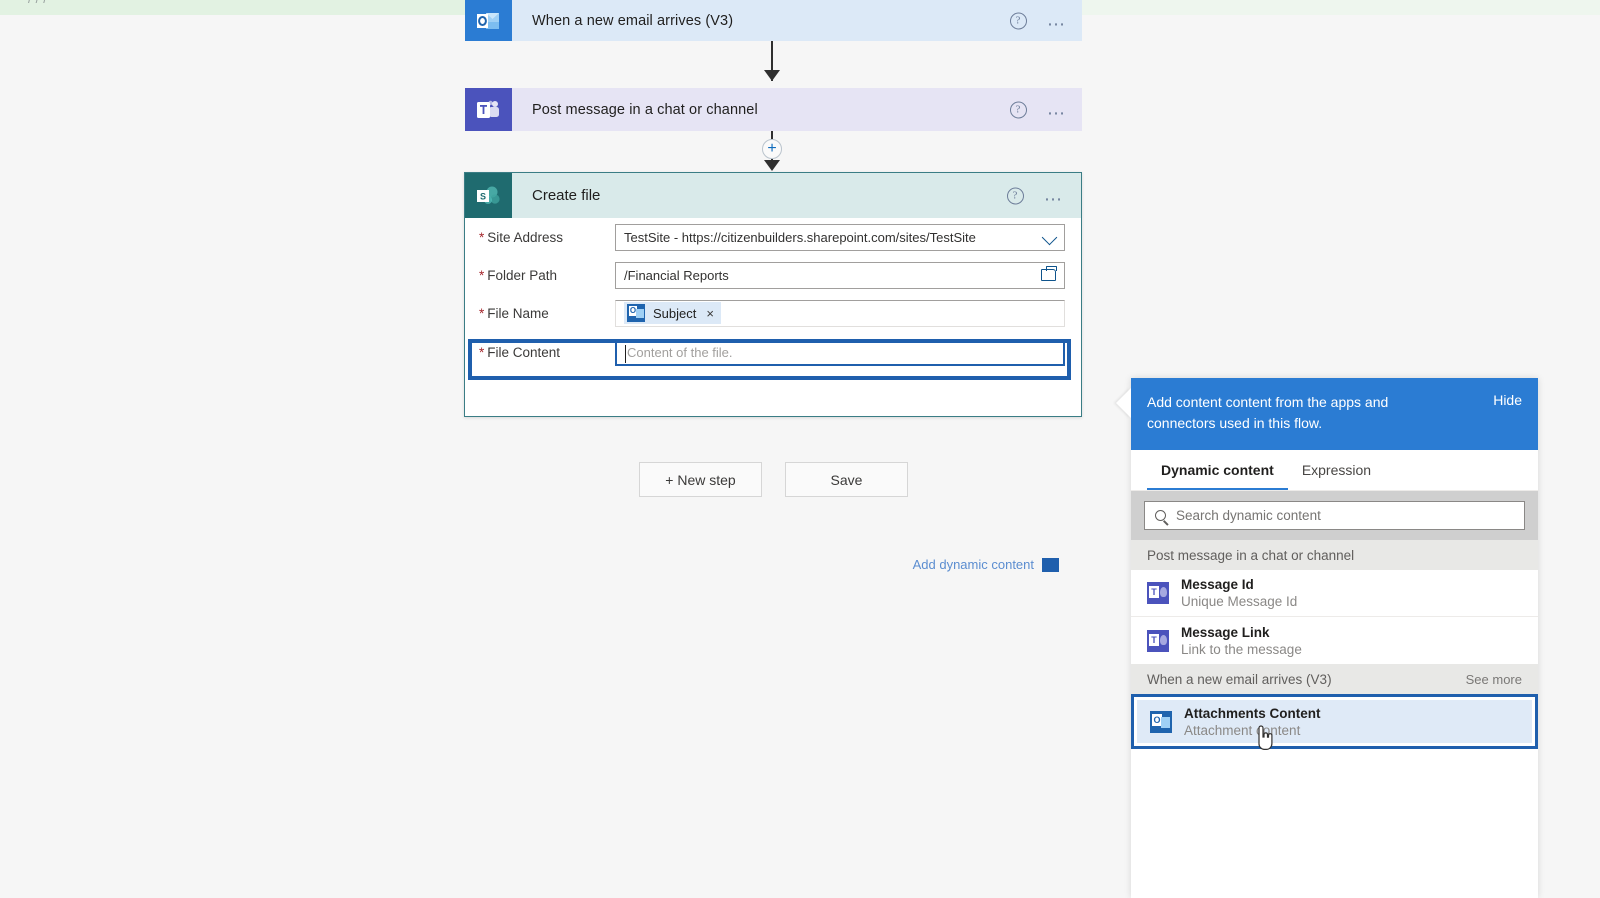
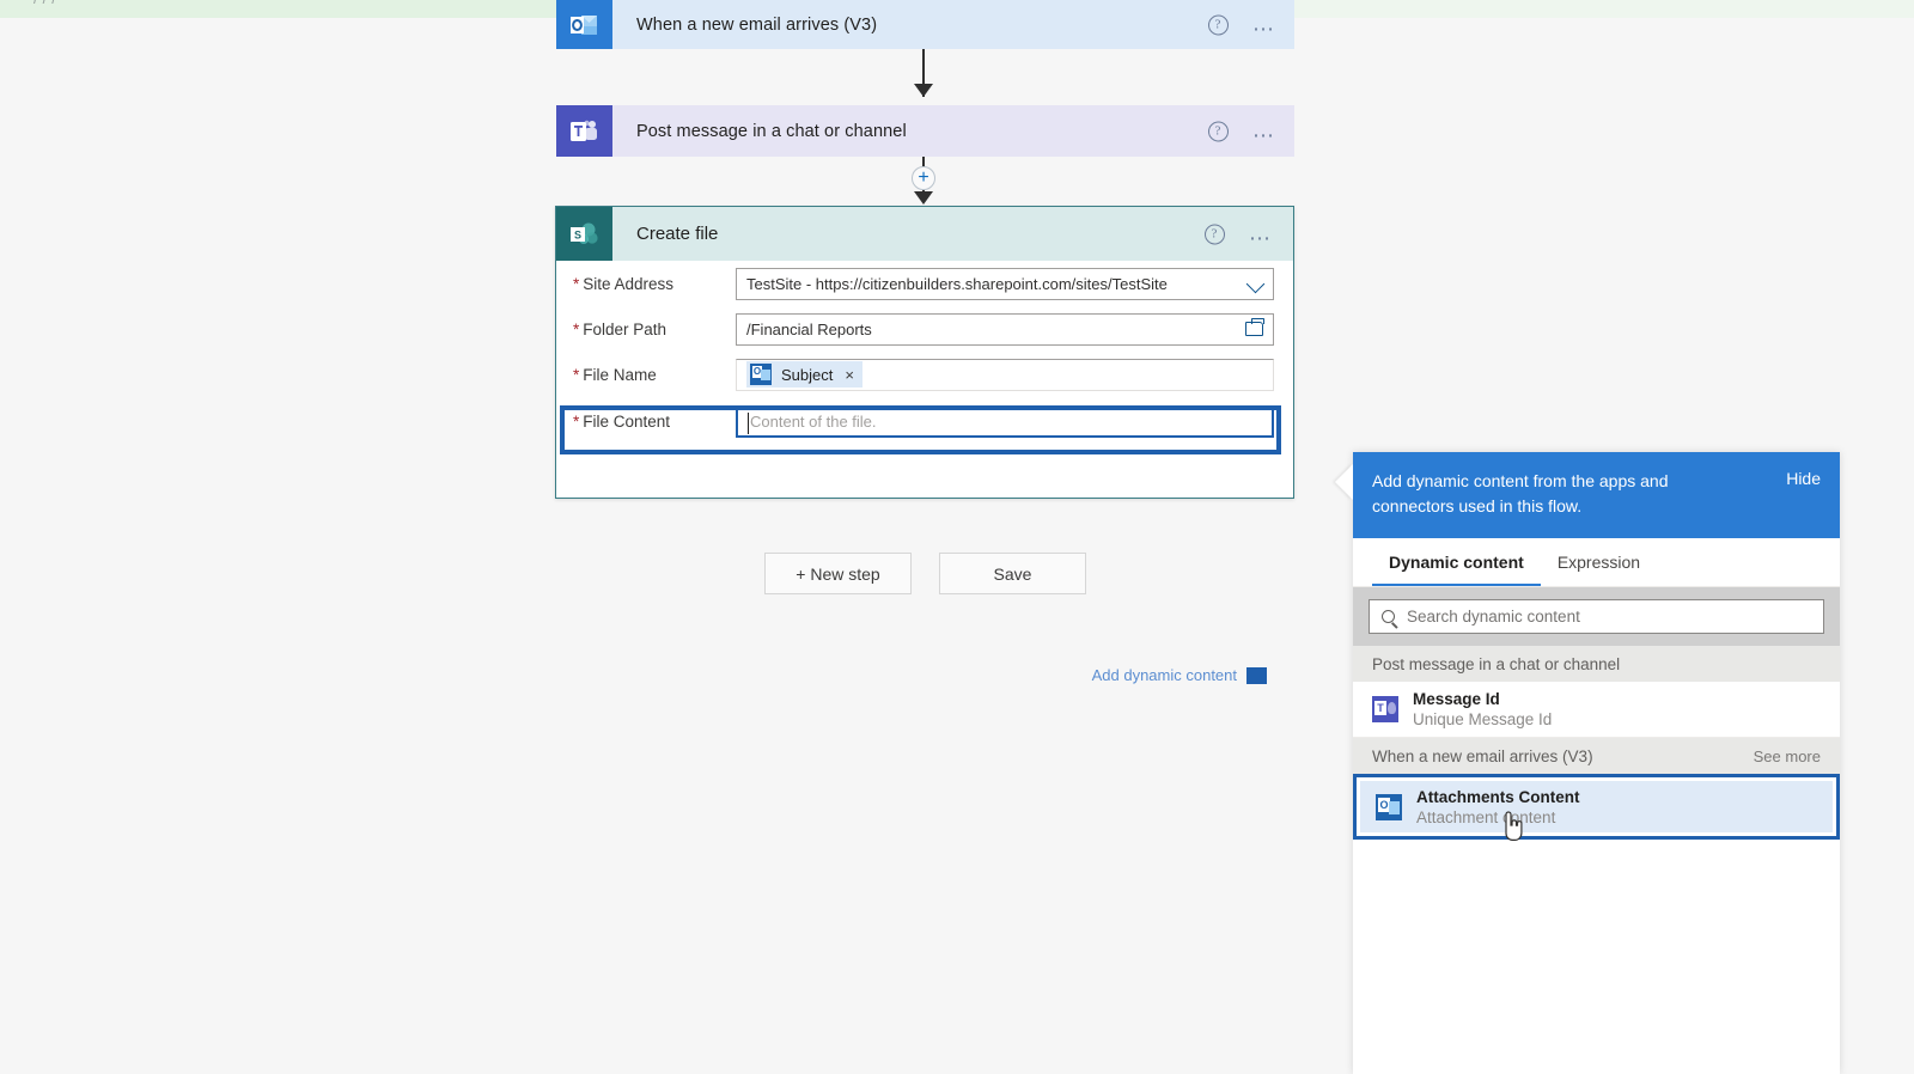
  When a new email arrives (V3)
  ?
  …
  Post message in a chat or channel
  ?
  …
  +
  S
  Create file
  ?
  …
  * Site Address
  TestSite - https://citizenbuilders.sharepoint.com/sites/TestSite
  * Folder Path
  /Financial Reports
  * File Name
  Subject
  ×
  * File Content
  Content of the file.
  Add dynamic content
  + New step
  Save
- Add content content from the apps and connectors used in this flow.
+ Add dynamic content from the apps and connectors used in this flow.
  Hide
  Dynamic content
  Expression
  Search dynamic content
  Post message in a chat or channel
  Message Id
  Unique Message Id
- Message Link
- Link to the message
  When a new email arrives (V3)
  See more
  Attachments Content
  Attachmentontent
